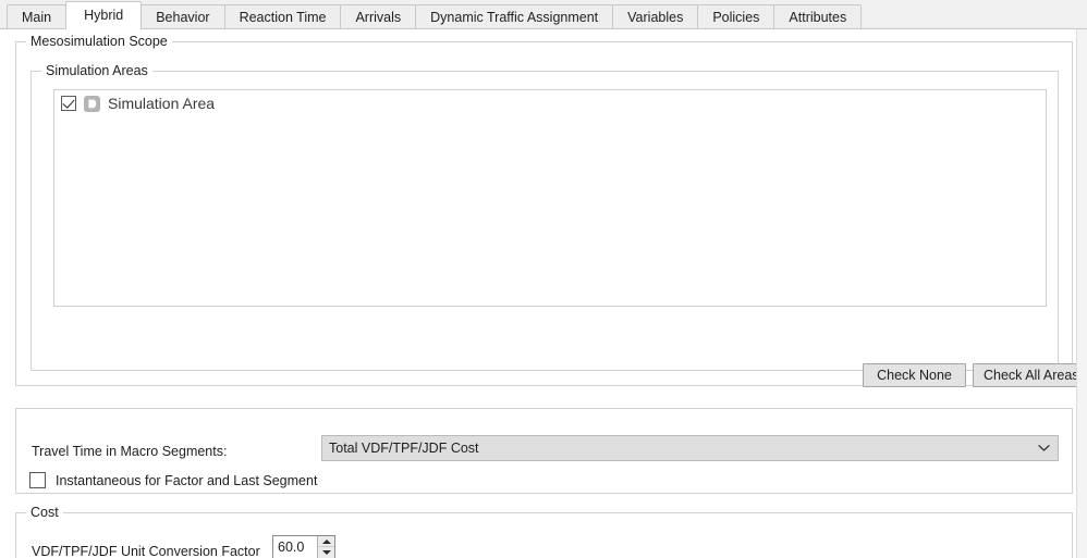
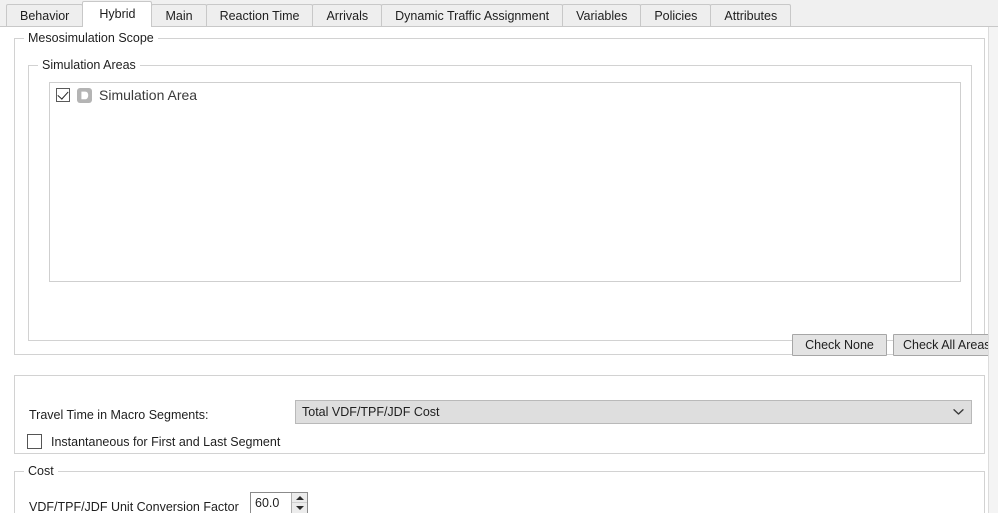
- Main
+ Behavior
  Hybrid
- Behavior
+ Main
  Reaction Time
  Arrivals
  Dynamic Traffic Assignment
  Variables
  Policies
  Attributes
  Mesosimulation Scope
  Simulation Areas
  Simulation Area
  Check None
  Check All Area
  Travel Time in Macro Segments:
  Total VDF/TPF/JDF Cost
- Instantaneous for Factor and Last Segment
+ Instantaneous for First and Last Segment
  Cost
  VDF/TPF/JDF Unit Conversion Factor
  60.0
